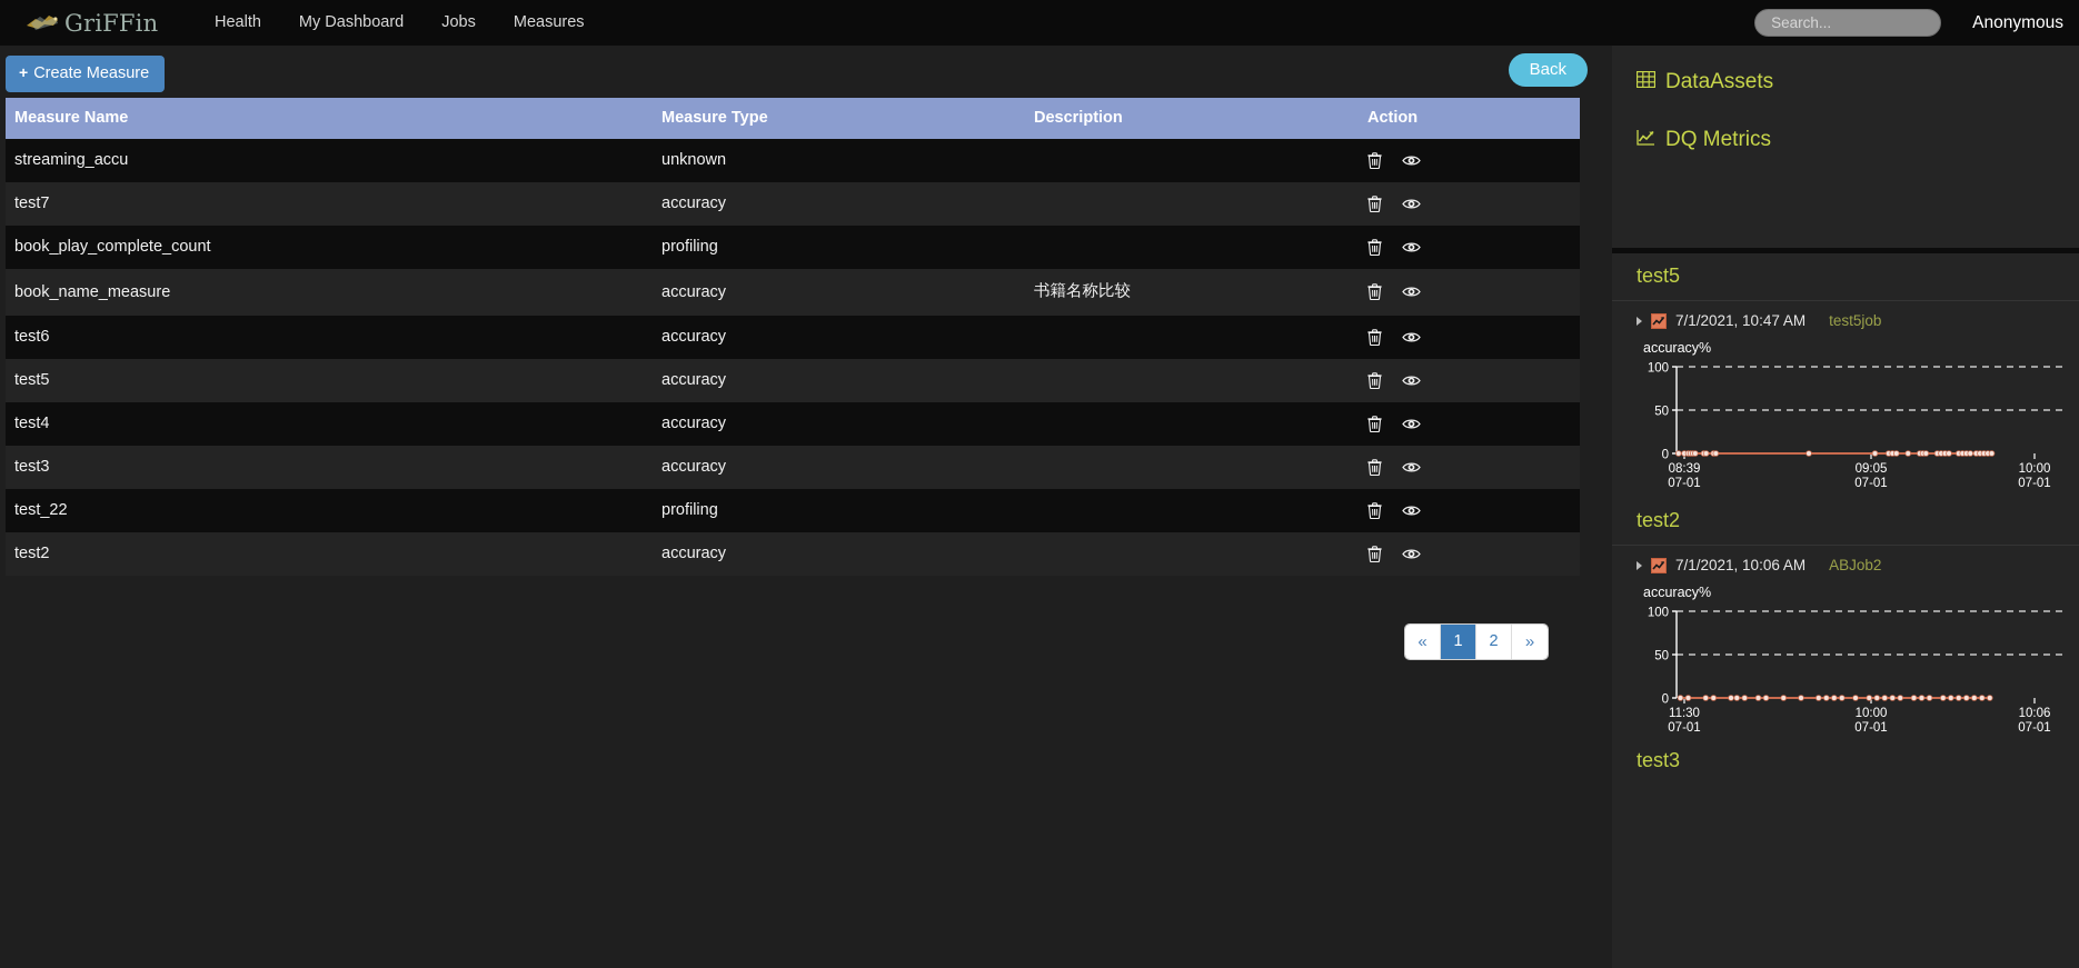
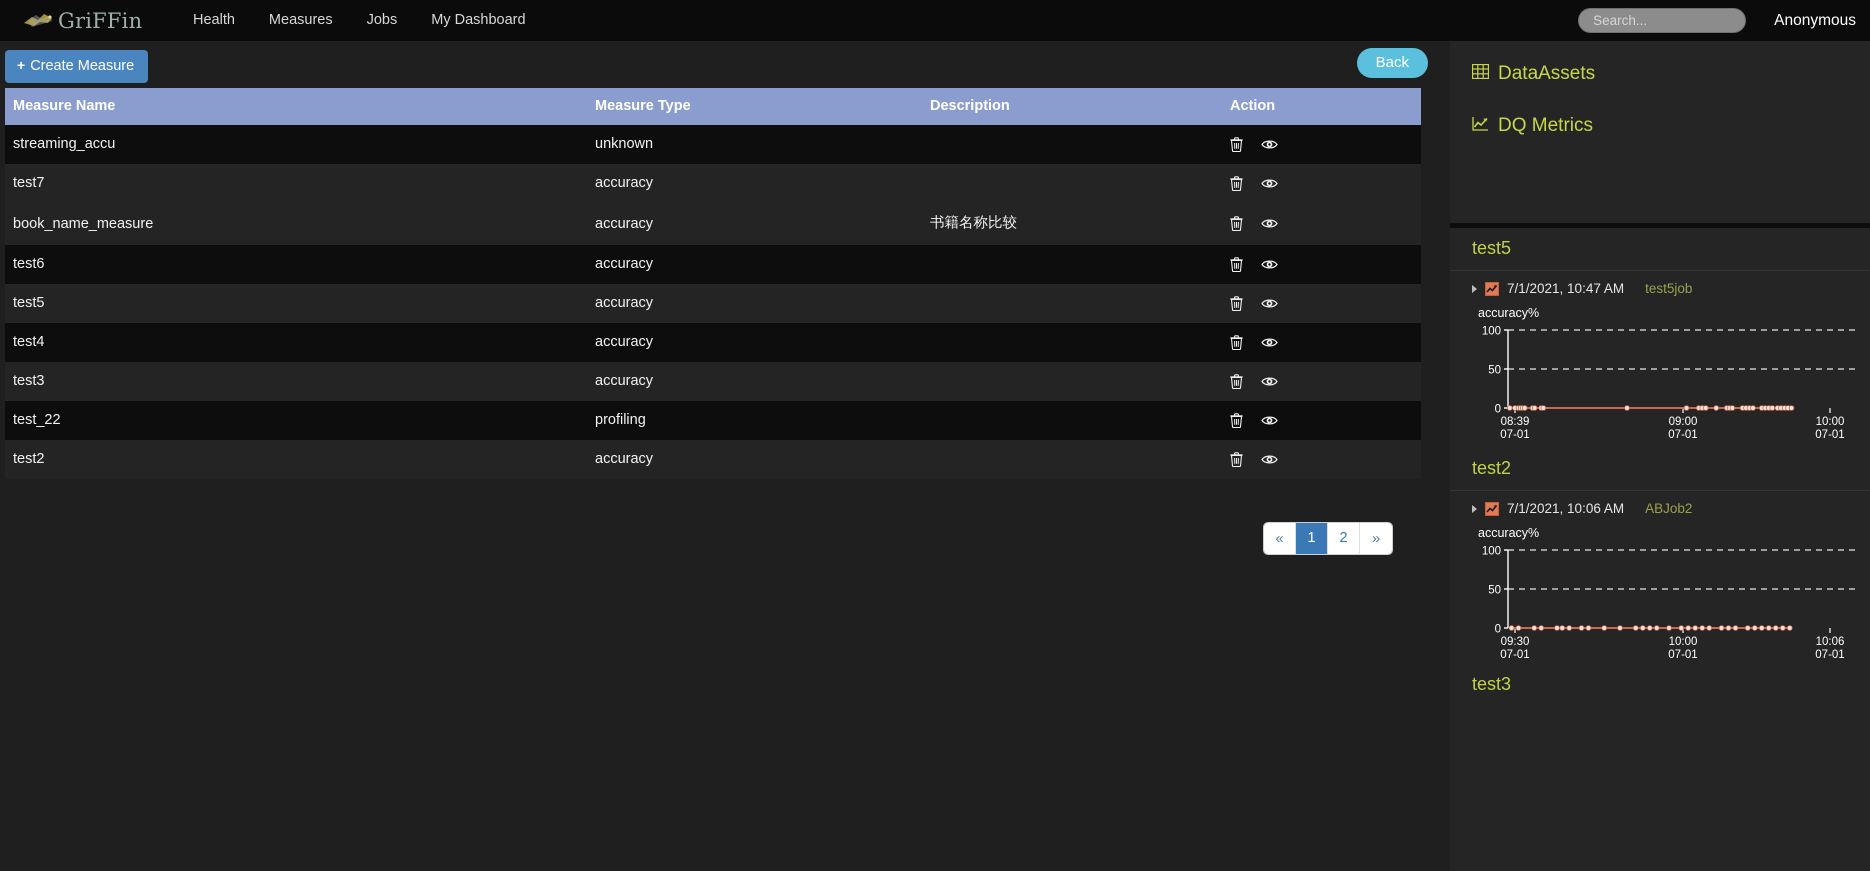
  GriFFin
  Health
- My Dashboard
+ Measures
  Jobs
- Measures
+ My Dashboard
  Search...
  Anonymous
  + Create Measure
  Back
  Measure Name	Measure Type	Description	Action
  streaming_accu	unknown
  test7	accuracy
- book_play_complete_count	profiling
  book_name_measure	accuracy	书籍名称比较
  test6	accuracy
  test5	accuracy
  test4	accuracy
  test3	accuracy
  test_22	profiling
  test2	accuracy
  «
  1
  2
  »
  DataAssets
  DQ Metrics
  test5
  7/1/2021, 10:47 AM
  test5job
  accuracy%
  0
  50
  100
  08:39
  07-01
- 09:05
+ 09:00
  07-01
  10:00
  07-01
  test2
  7/1/2021, 10:06 AM
  ABJob2
  accuracy%
  0
  50
  100
- 11:30
+ 09:30
  07-01
  10:00
  07-01
  10:06
  07-01
  test3
